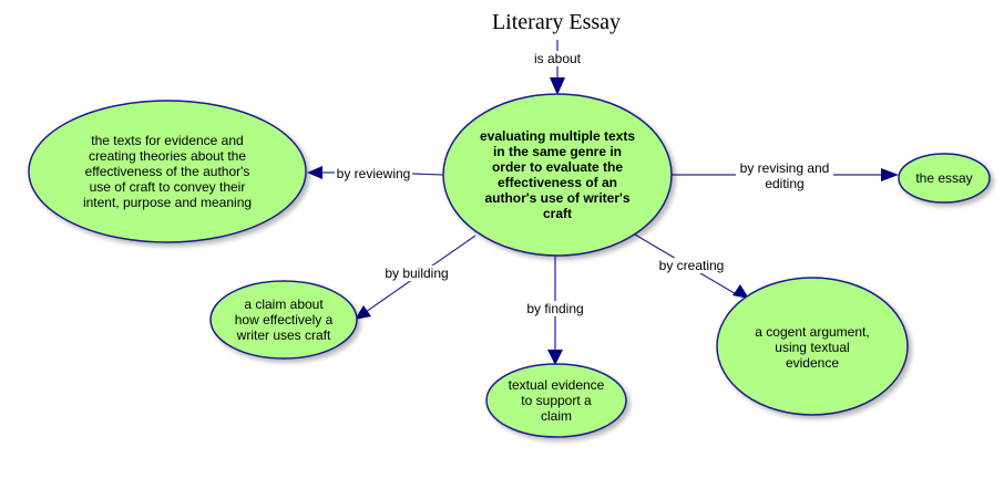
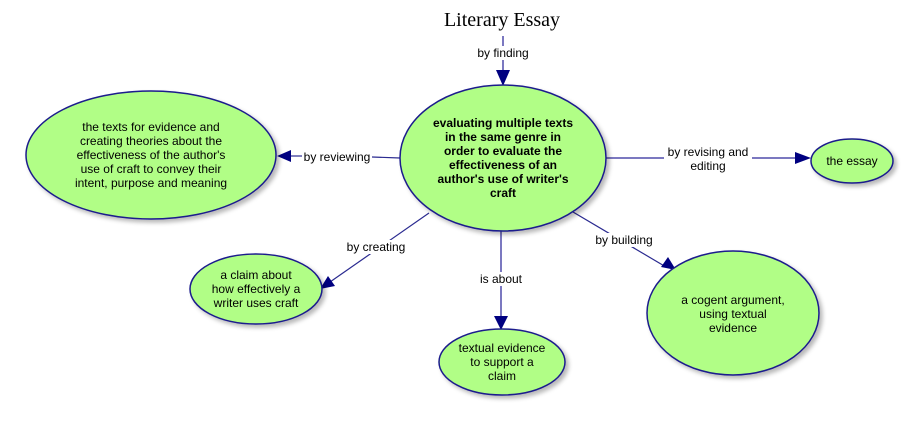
  Literary Essay
- is about
+ by finding
  by reviewing
  by revising and
  editing
- by building
+ by creating
- by finding
+ is about
- by creating
+ by building
  evaluating multiple texts
  in the same genre in
  order to evaluate the
  effectiveness of an
  author's use of writer's
  craft
  the texts for evidence and
  creating theories about the
  effectiveness of the author's
  use of craft to convey their
  intent, purpose and meaning
  the essay
  a claim about
  how effectively a
  writer uses craft
  textual evidence
  to support a
  claim
  a cogent argument,
  using textual
  evidence
